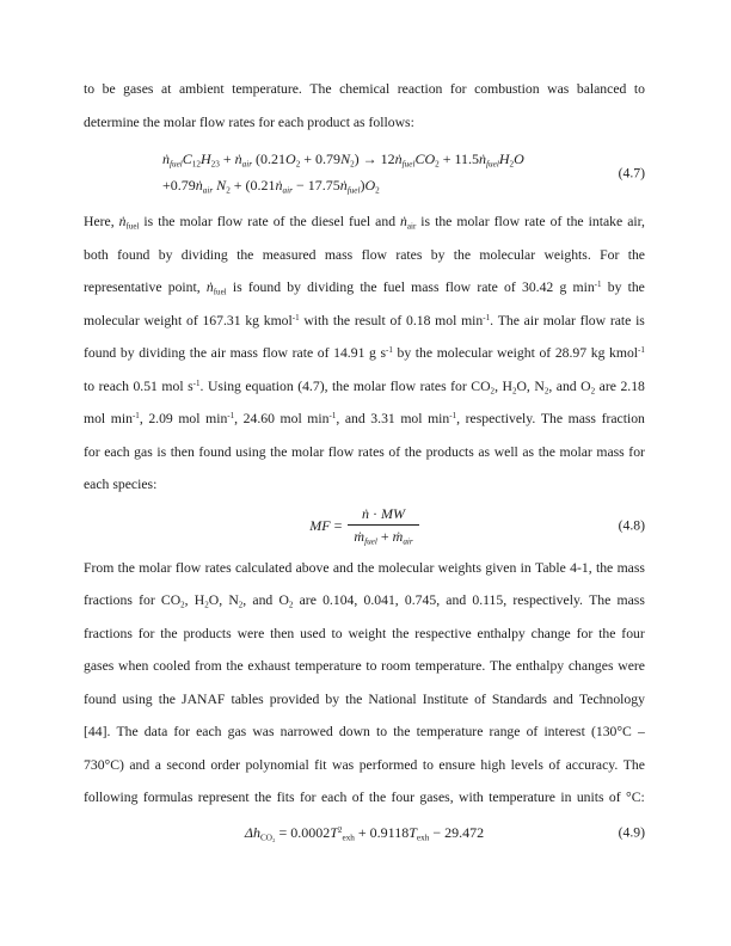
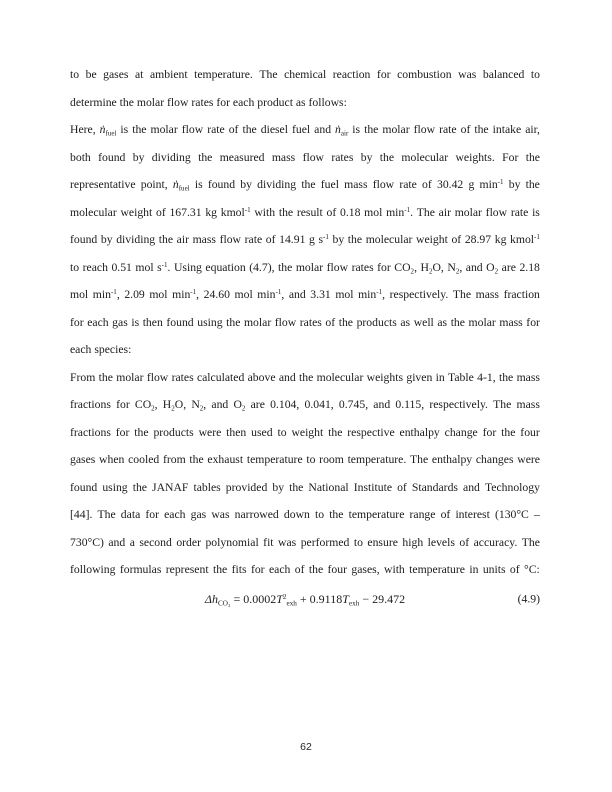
  to
  be
  gases
  at
  ambient
  temperature.
  The
  chemical
  reaction
  for
  combustion
  was
  balanced
  to
  determine the molar flow rates for each product as follows:
- ṅfuelC12H23 + ṅair (0.21O2 + 0.79N2) → 12ṅfuelCO2 + 11.5ṅfuelH2O
- +0.79ṅair N2 + (0.21ṅair − 17.75ṅfuel)O2
- (4.7)
  Here,
  ṅfuel
  is
  the
  molar
  flow
  rate
  of
  the
  diesel
  fuel
  and
  ṅair
  is
  the
  molar
  flow
  rate
  of
  the
  intake
  air,
  both
  found
  by
  dividing
  the
  measured
  mass
  flow
  rates
  by
  the
  molecular
  weights.
  For
  the
  representative
  point,
  ṅfuel
  is
  found
  by
  dividing
  the
  fuel
  mass
  flow
  rate
  of
  30.42
  g
  min-1
  by
  the
  molecular
  weight
  of
  167.31
  kg
  kmol-1
  with
  the
  result
  of
  0.18
  mol
  min-1.
  The
  air
  molar
  flow
  rate
  is
  found
  by
  dividing
  the
  air
  mass
  flow
  rate
  of
  14.91
  g
  s-1
  by
  the
  molecular
  weight
  of
  28.97
  kg
  kmol-1
  to
  reach
  0.51
  mol
  s-1.
  Using
  equation
  (4.7),
  the
  molar
  flow
  rates
  for
  CO2,
  H2O,
  N2,
  and
  O2
  are
  2.18
  mol
  min-1,
  2.09
  mol
  min-1,
  24.60
  mol
  min-1,
  and
  3.31
  mol
  min-1,
  respectively.
  The
  mass
  fraction
  for
  each
  gas
  is
  then
  found
  using
  the
  molar
  flow
  rates
  of
  the
  products
  as
  well
  as
  the
  molar
  mass
  for
  each species:
- MF =
- ṅ · MW
- ṁfuel + ṁair
- (4.8)
  From
  the
  molar
  flow
  rates
  calculated
  above
  and
  the
  molecular
  weights
  given
  in
  Table
  4-1,
  the
  mass
  fractions
  for
  CO2,
  H2O,
  N2,
  and
  O2
  are
  0.104,
  0.041,
  0.745,
  and
  0.115,
  respectively.
  The
  mass
  fractions
  for
  the
  products
  were
  then
  used
  to
  weight
  the
  respective
  enthalpy
  change
  for
  the
  four
  gases
  when
  cooled
  from
  the
  exhaust
  temperature
  to
  room
  temperature.
  The
  enthalpy
  changes
  were
  found
  using
  the
  JANAF
  tables
  provided
  by
  the
  National
  Institute
  of
  Standards
  and
  Technology
  [44].
  The
  data
  for
  each
  gas
  was
  narrowed
  down
  to
  the
  temperature
  range
  of
  interest
  (130°C
  –
  730°C)
  and
  a
  second
  order
  polynomial
  fit
  was
  performed
  to
  ensure
  high
  levels
  of
  accuracy.
  The
  following
  formulas
  represent
  the
  fits
  for
  each
  of
  the
  four
  gases,
  with
  temperature
  in
  units
  of
  °C:
  ΔhCO₂ = 0.0002T2exh + 0.9118Texh − 29.472
  (4.9)
+ 62
